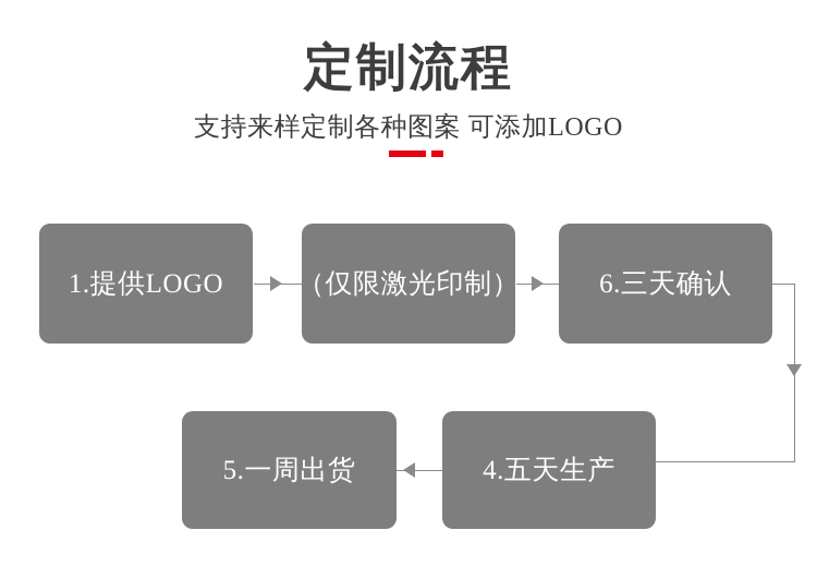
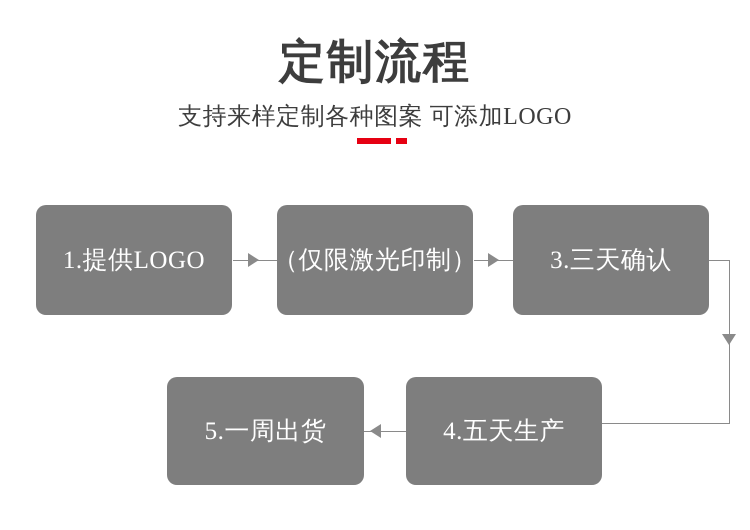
  定制流程
  支持来样定制各种图案 可添加LOGO
  1.提供LOGO
  （仅限激光印制）
- 6.三天确认
+ 3.三天确认
  4.五天生产
  5.一周出货
